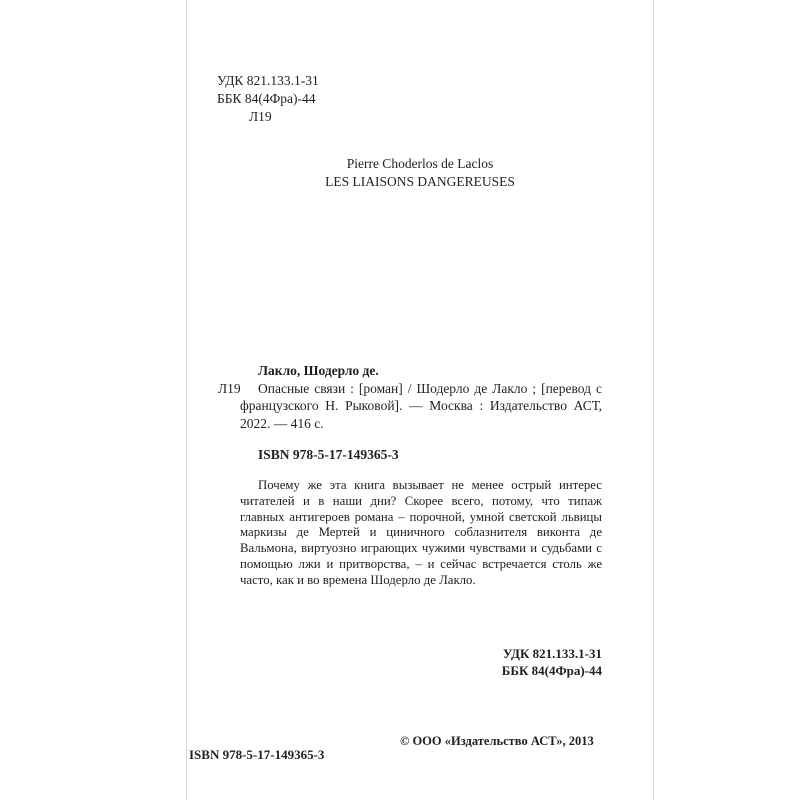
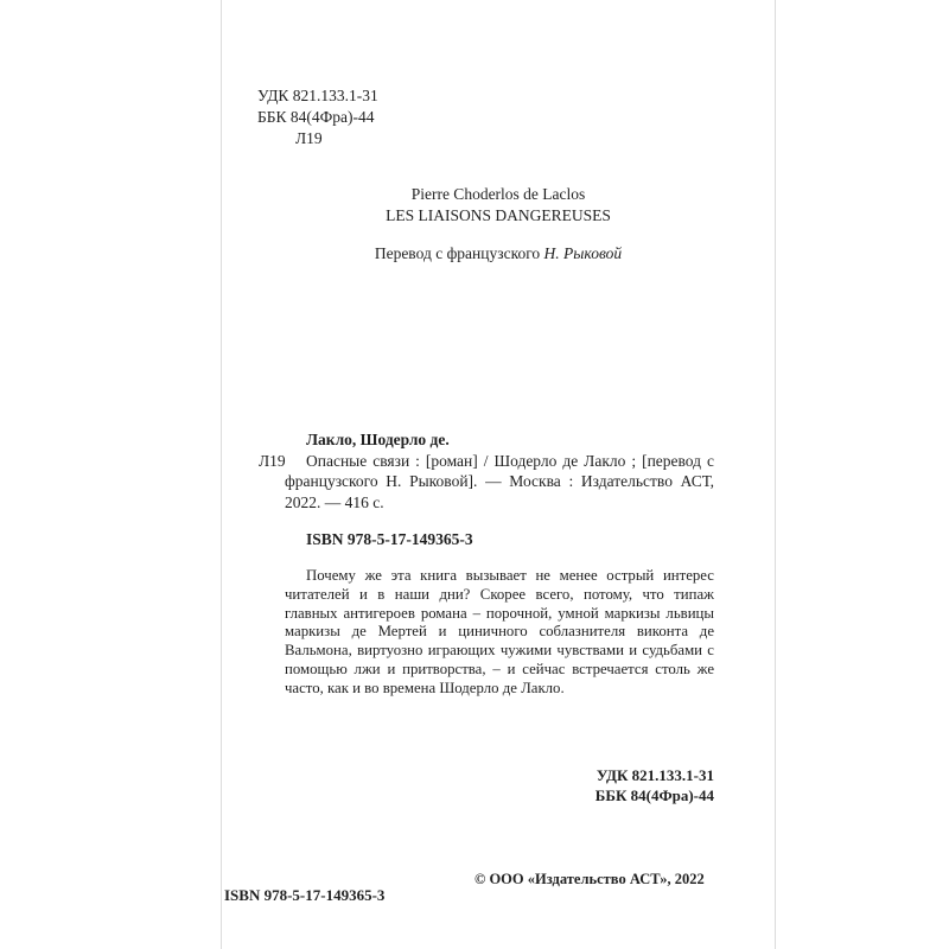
  УДК 821.133.1-31
  ББК 84(4Фра)-44
  Л19
  Pierre Choderlos de Laclos
  LES LIAISONS DANGEREUSES
+ Перевод с французского Н. Рыковой
  Лакло, Шодерло де.
  Л19
  Опасные связи : [роман] / Шодерло де Лакло ; [перевод с французского Н. Рыковой]. — Москва : Издательство АСТ, 2022. — 416 с.
  ISBN 978-5-17-149365-3
- Почему же эта книга вызывает не менее острый интерес читателей и в наши дни? Скорее всего, потому, что типаж главных антигероев романа – порочной, умной светской львицы маркизы де Мертей и циничного соблазнителя виконта де Вальмона, виртуозно играющих чужими чувствами и судьбами с помощью лжи и притворства, – и сейчас встречается столь же часто, как и во времена Шодерло де Лакло.
+ Почему же эта книга вызывает не менее острый интерес читателей и в наши дни? Скорее всего, потому, что типаж главных антигероев романа – порочной, умной маркизы львицы маркизы де Мертей и циничного соблазнителя виконта де Вальмона, виртуозно играющих чужими чувствами и судьбами с помощью лжи и притворства, – и сейчас встречается столь же часто, как и во времена Шодерло де Лакло.
  УДК 821.133.1-31
  ББК 84(4Фра)-44
  ISBN 978-5-17-149365-3
- © ООО «Издательство АСТ», 2013
+ © ООО «Издательство АСТ», 2022
